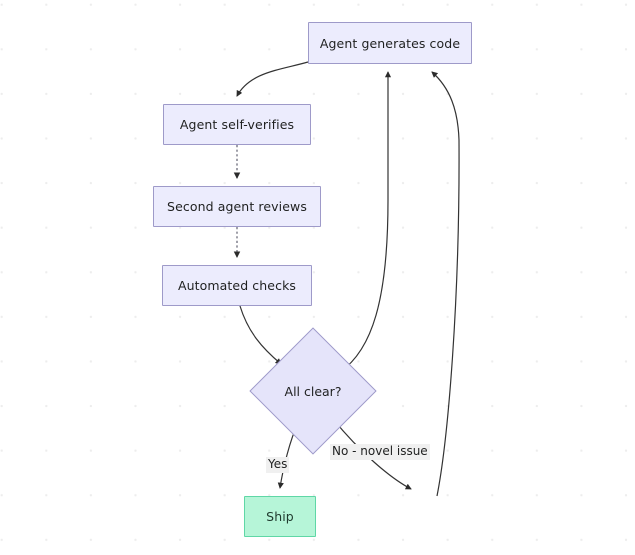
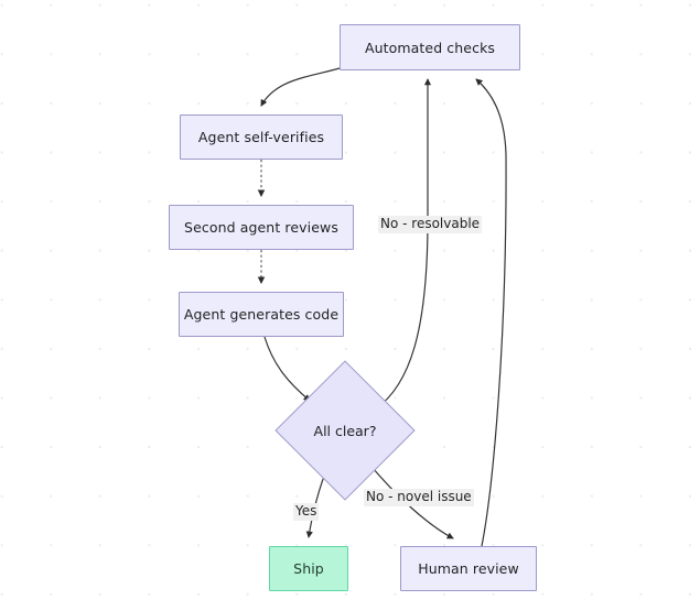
- Agent generates code
+ Automated checks
  Agent self-verifies
  Second agent reviews
- Automated checks
+ Agent generates code
  All clear?
  Ship
+ Human review
+ No - resolvable
  Yes
  No - novel issue
